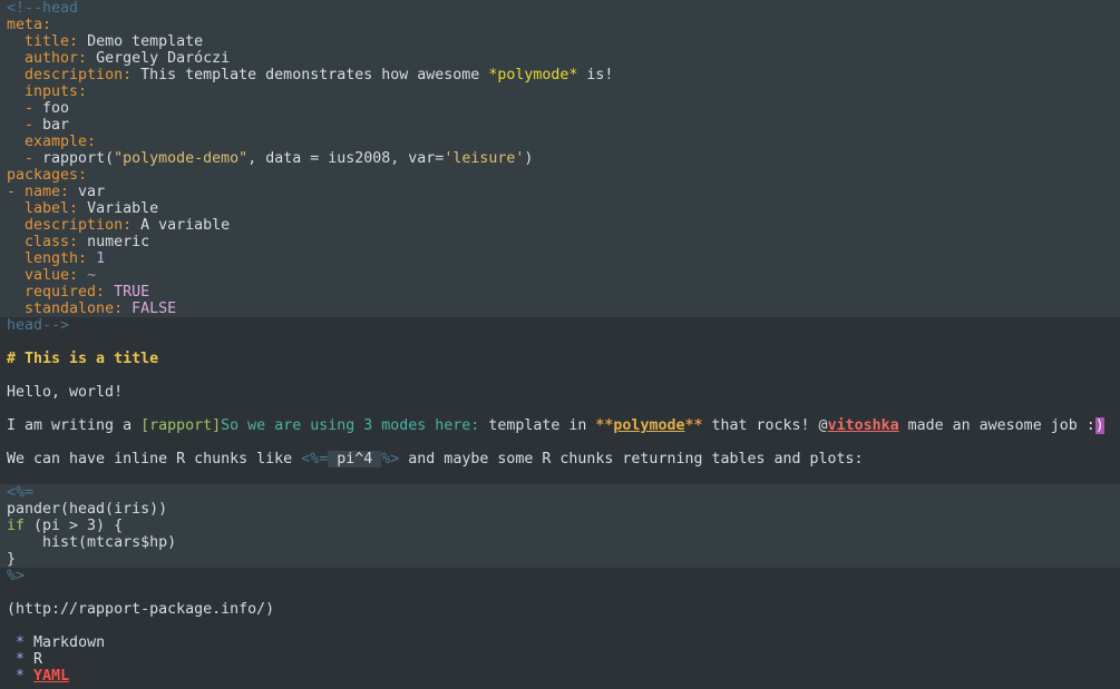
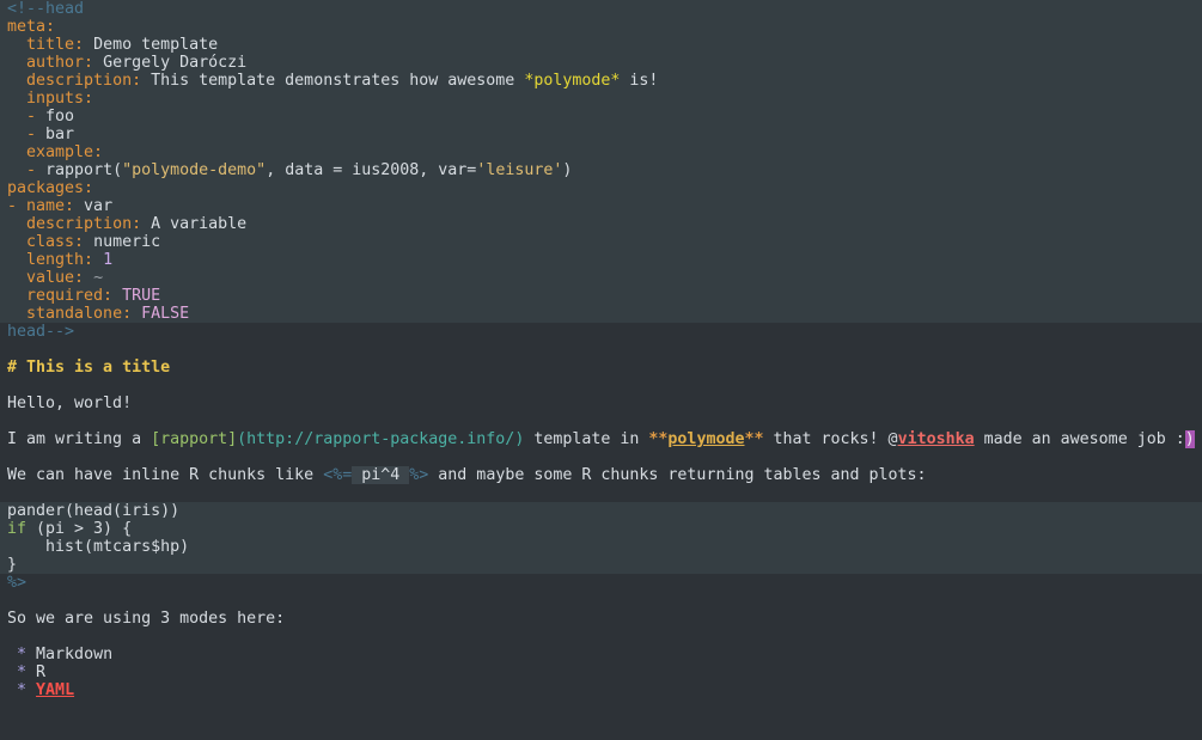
  <!--head
  meta:
  title: Demo template
  author: Gergely Daróczi
  description: This template demonstrates how awesome *polymode* is!
  inputs:
  - foo
  - bar
  example:
  - rapport("polymode-demo", data = ius2008, var='leisure')
  packages:
  - name: var
- label: Variable
  description: A variable
  class: numeric
  length: 1
  value: ~
  required: TRUE
  standalone: FALSE
  head-->
  # This is a title
  Hello, world!
- I am writing a [rapport]So we are using 3 modes here: template in **polymode** that rocks! @vitoshka made an awesome job :)
+ I am writing a [rapport](http://rapport-package.info/) template in **polymode** that rocks! @vitoshka made an awesome job :)
  We can have inline R chunks like <%= pi^4 %> and maybe some R chunks returning tables and plots:
- <%=
  pander(head(iris))
  if (pi > 3) {
  hist(mtcars$hp)
  }
  %>
- (http://rapport-package.info/)
+ So we are using 3 modes here:
  * Markdown
  * R
  * YAML
